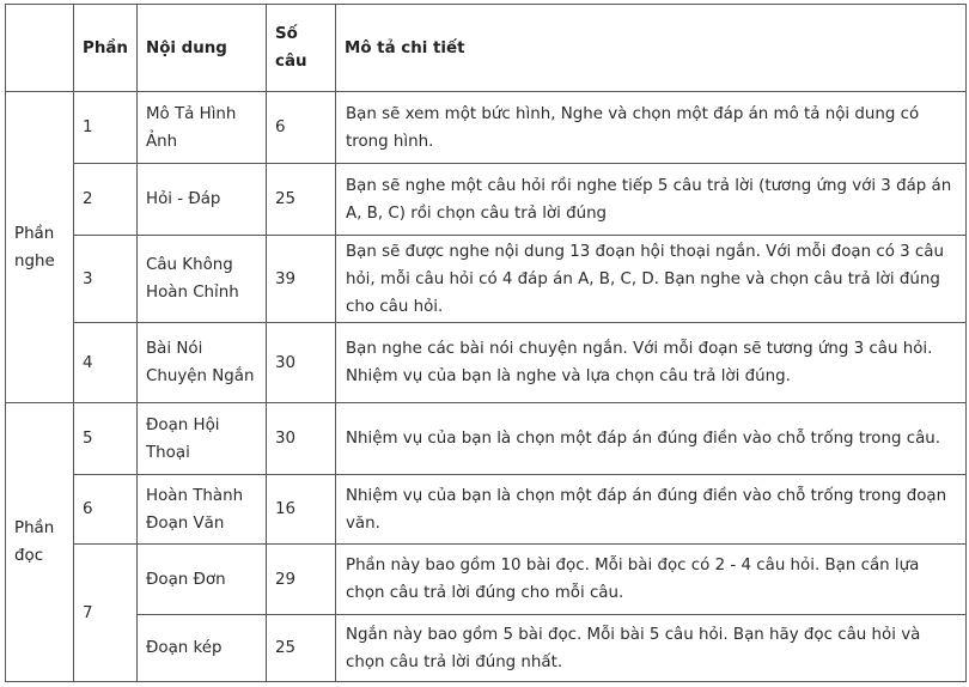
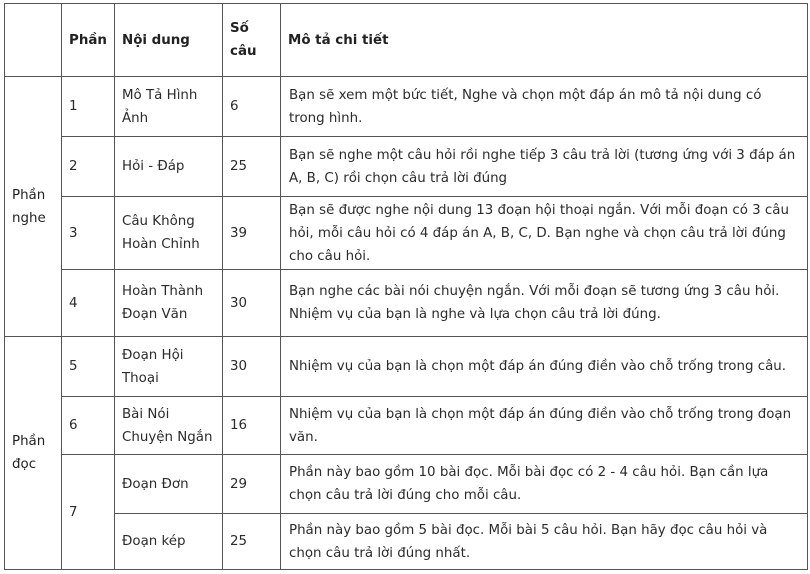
  	Phần	Nội dung	Số câu	Mô tả chi tiết
- Phần nghe	1	Mô Tả Hình Ảnh	6	Bạn sẽ xem một bức hình, Nghe và chọn một đáp án mô tả nội dung có trong hình.
+ Phần nghe	1	Mô Tả Hình Ảnh	6	Bạn sẽ xem một bức tiết, Nghe và chọn một đáp án mô tả nội dung có trong hình.
- 2	Hỏi - Đáp	25	Bạn sẽ nghe một câu hỏi rồi nghe tiếp 5 câu trả lời (tương ứng với 3 đáp án A, B, C) rồi chọn câu trả lời đúng
+ 2	Hỏi - Đáp	25	Bạn sẽ nghe một câu hỏi rồi nghe tiếp 3 câu trả lời (tương ứng với 3 đáp án A, B, C) rồi chọn câu trả lời đúng
  3	Câu Không Hoàn Chỉnh	39	Bạn sẽ được nghe nội dung 13 đoạn hội thoại ngắn. Với mỗi đoạn có 3 câu hỏi, mỗi câu hỏi có 4 đáp án A, B, C, D. Bạn nghe và chọn câu trả lời đúng cho câu hỏi.
- 4	Bài Nói Chuyện Ngắn	30	Bạn nghe các bài nói chuyện ngắn. Với mỗi đoạn sẽ tương ứng 3 câu hỏi. Nhiệm vụ của bạn là nghe và lựa chọn câu trả lời đúng.
+ 4	Hoàn Thành Đoạn Văn	30	Bạn nghe các bài nói chuyện ngắn. Với mỗi đoạn sẽ tương ứng 3 câu hỏi. Nhiệm vụ của bạn là nghe và lựa chọn câu trả lời đúng.
  Phần đọc	5	Đoạn Hội Thoại	30	Nhiệm vụ của bạn là chọn một đáp án đúng điền vào chỗ trống trong câu.
- 6	Hoàn Thành Đoạn Văn	16	Nhiệm vụ của bạn là chọn một đáp án đúng điền vào chỗ trống trong đoạn văn.
+ 6	Bài Nói Chuyện Ngắn	16	Nhiệm vụ của bạn là chọn một đáp án đúng điền vào chỗ trống trong đoạn văn.
  7	Đoạn Đơn	29	Phần này bao gồm 10 bài đọc. Mỗi bài đọc có 2 - 4 câu hỏi. Bạn cần lựa chọn câu trả lời đúng cho mỗi câu.
- Đoạn kép	25	Ngắn này bao gồm 5 bài đọc. Mỗi bài 5 câu hỏi. Bạn hãy đọc câu hỏi và chọn câu trả lời đúng nhất.
+ Đoạn kép	25	Phần này bao gồm 5 bài đọc. Mỗi bài 5 câu hỏi. Bạn hãy đọc câu hỏi và chọn câu trả lời đúng nhất.
